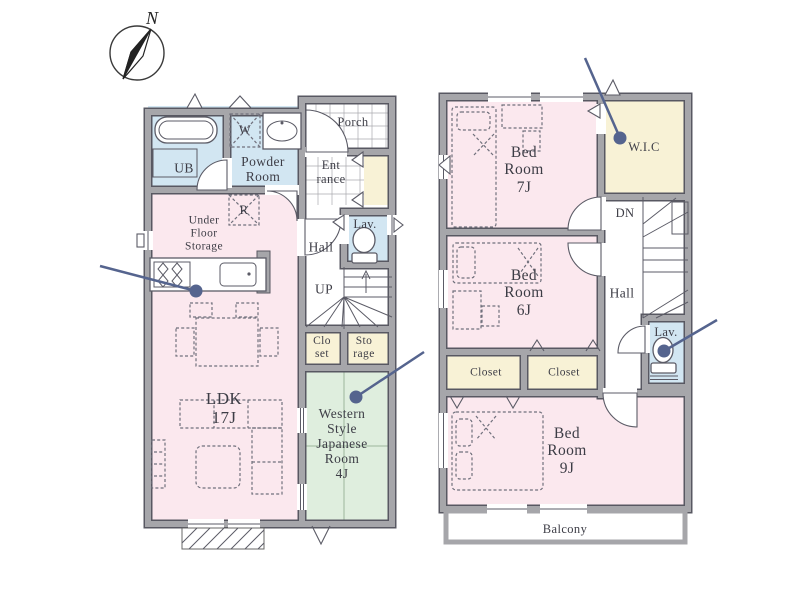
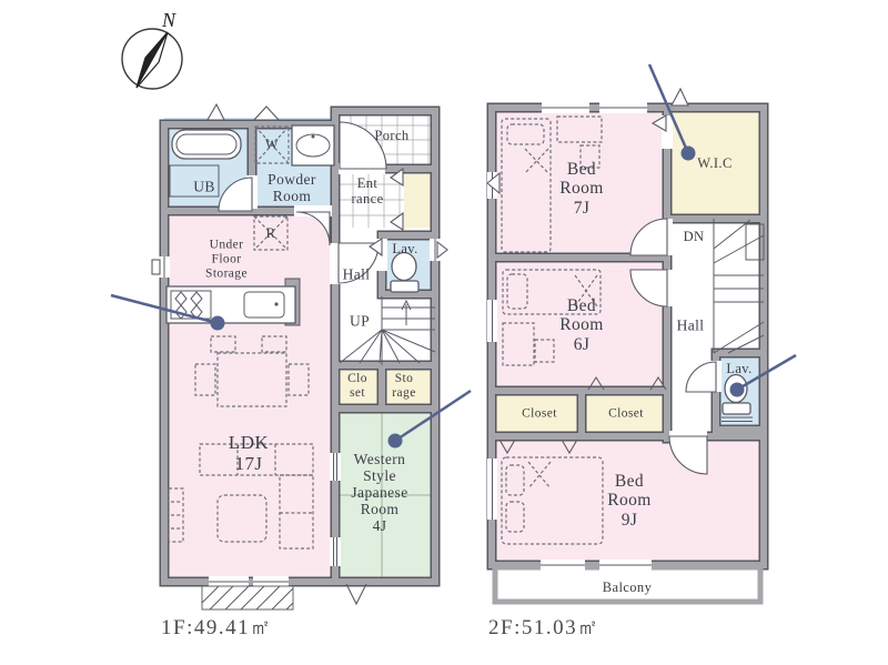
  N
  UB
  Powder
  Room
  W
  R
  Porch
  Ent
  rance
  Under
  Floor
  Storage
  Hall
  Lav.
  UP
  Clo
  set
  Sto
  rage
  LDK
  17J
  Western
  Style
  Japanese
  Room
  4J
  Bed
  Room
  7J
  W.I.C
  DN
  Hall
  Bed
  Room
  6J
  Closet
  Closet
  Lav.
  Bed
  Room
  9J
  Balcony
+ 1F:49.41㎡
+ 2F:51.03㎡
